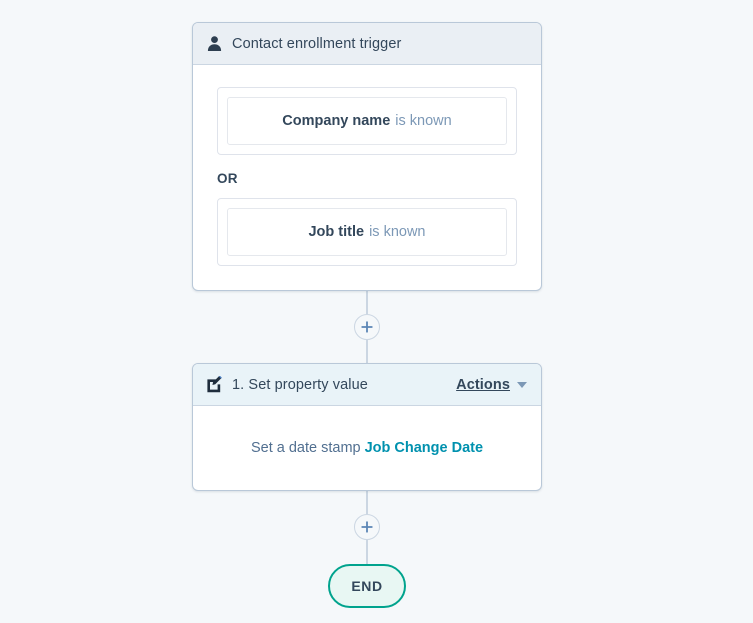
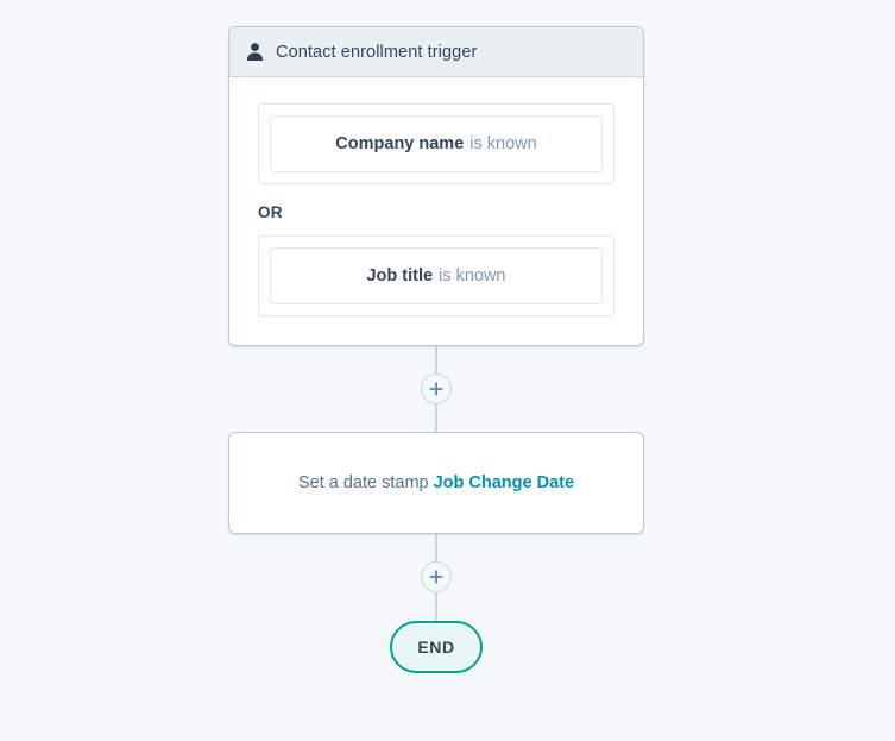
  Contact enrollment trigger
  Company name
  is known
  OR
  Job title
  is known
- 1. Set property value
- Actions
  Set a date stamp Job Change Date
  END
